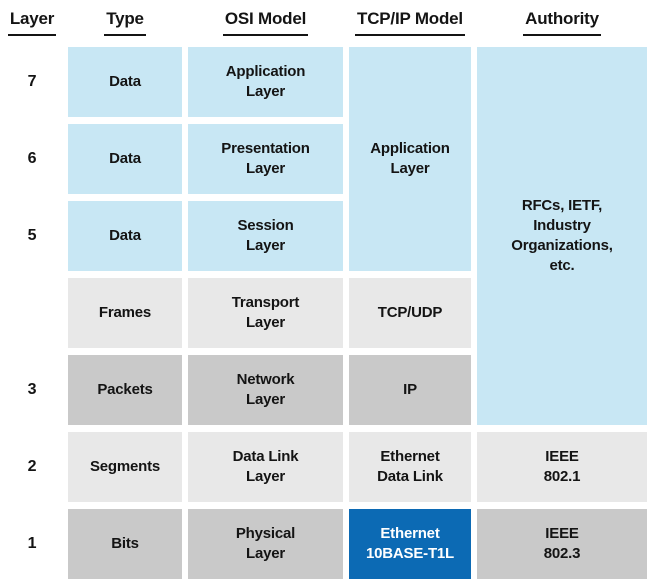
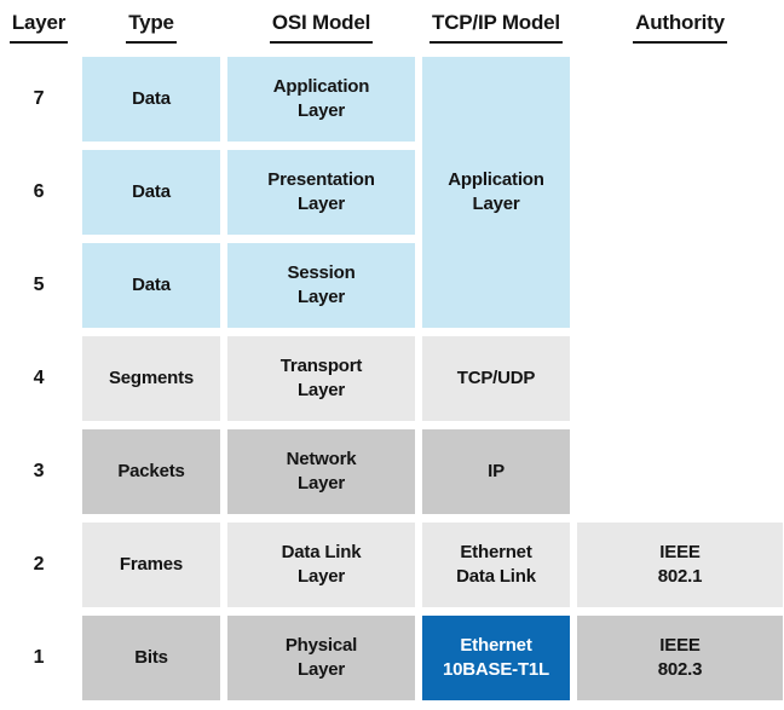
  Layer
  Type
  OSI Model
  TCP/IP Model
  Authority
  7
  6
  5
+ 4
  3
  2
  1
  Data
  Data
  Data
- Frames
+ Segments
  Packets
- Segments
+ Frames
  Bits
  Application
  Layer
  Presentation
  Layer
  Session
  Layer
  Transport
  Layer
  Network
  Layer
  Data Link
  Layer
  Physical
  Layer
  Application
  Layer
  TCP/UDP
  IP
  Ethernet
  Data Link
  Ethernet
  10BASE-T1L
- RFCs, IETF,
- Industry
- Organizations,
- etc.
  IEEE
  802.1
  IEEE
  802.3
